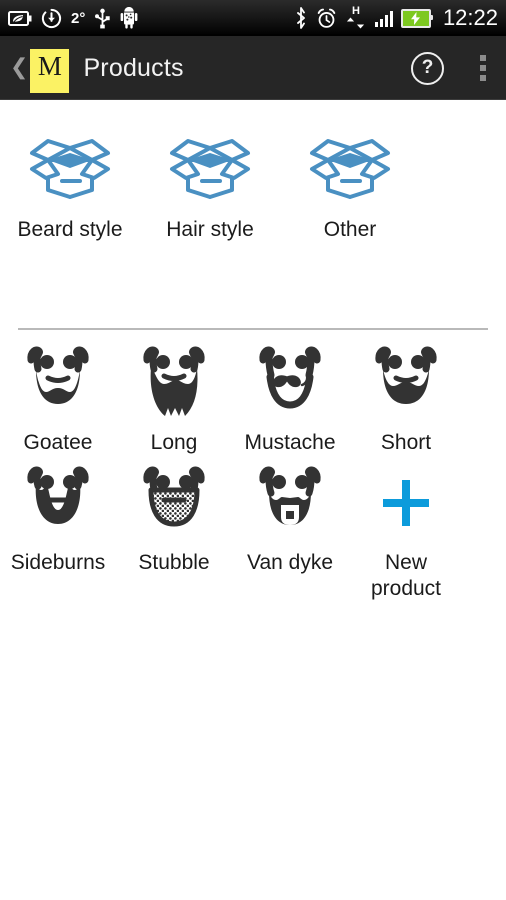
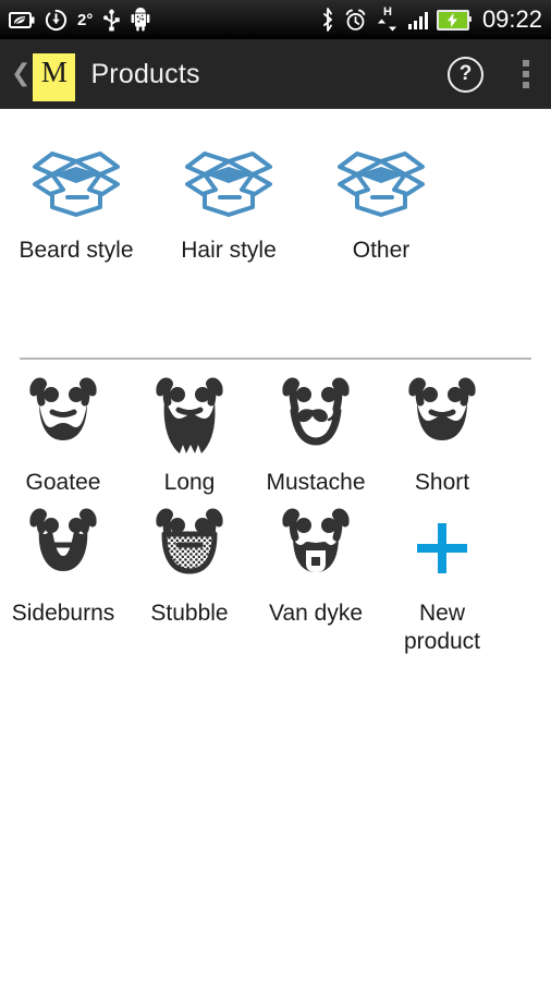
  2°
  H
- 12:22
+ 09:22
  ❮
  M
  Products
  ?
  Beard style
  Hair style
  Other
  Goatee
  Long
  Mustache
  Short
  Sideburns
  Stubble
  Van dyke
  New
  product
